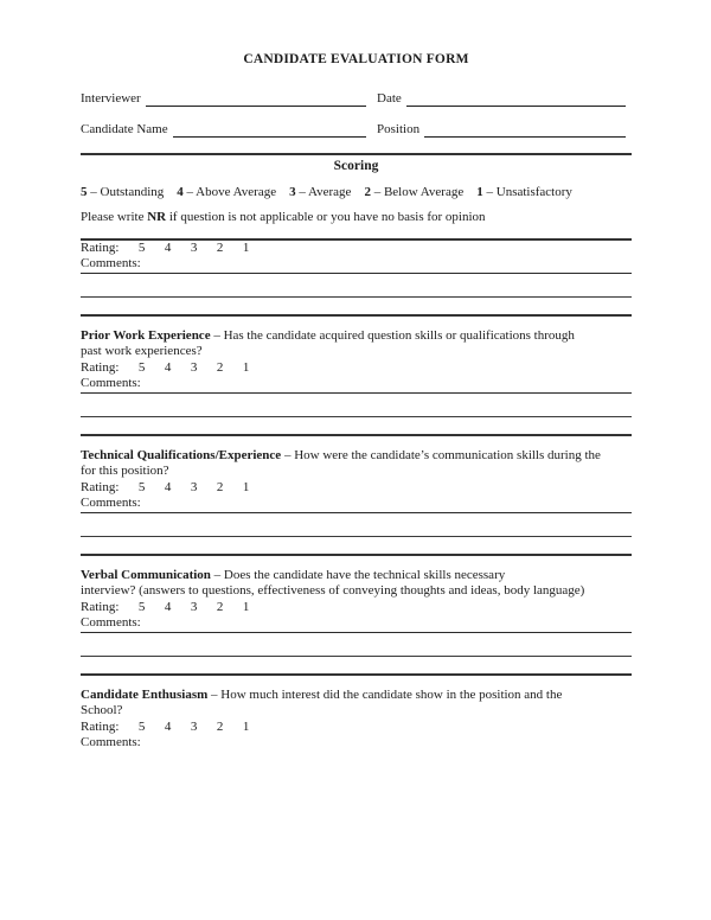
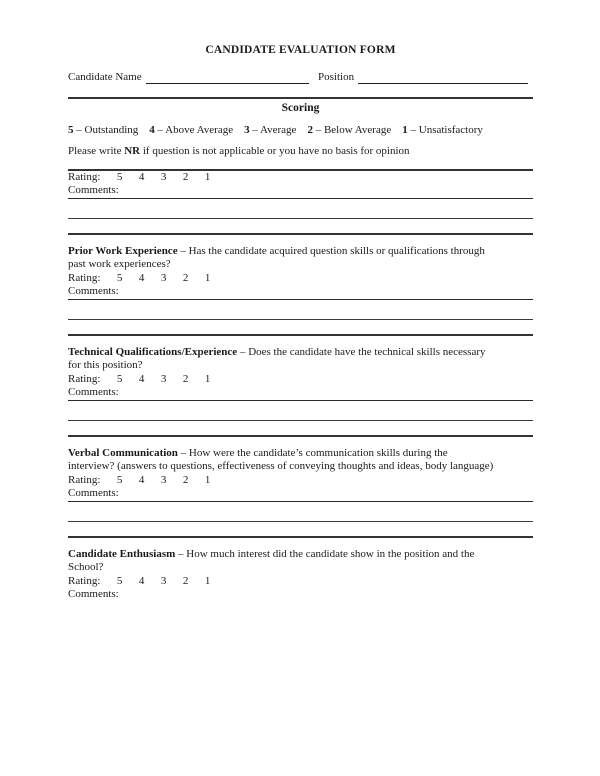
  CANDIDATE EVALUATION FORM
- Interviewer
- Date
  Candidate Name
  Position
  Scoring
  5 – Outstanding 4 – Above Average 3 – Average 2 – Below Average 1 – Unsatisfactory
  Please write NR if question is not applicable or you have no basis for opinion
  Rating: 5 4 3 2 1
  Comments:
  Prior Work Experience – Has the candidate acquired question skills or qualifications through
  past work experiences?
  Rating: 5 4 3 2 1
  Comments:
- Technical Qualifications/Experience – How were the candidate’s communication skills during the
+ Technical Qualifications/Experience – Does the candidate have the technical skills necessary
  for this position?
  Rating: 5 4 3 2 1
  Comments:
- Verbal Communication – Does the candidate have the technical skills necessary
+ Verbal Communication – How were the candidate’s communication skills during the
  interview? (answers to questions, effectiveness of conveying thoughts and ideas, body language)
  Rating: 5 4 3 2 1
  Comments:
  Candidate Enthusiasm – How much interest did the candidate show in the position and the
  School?
  Rating: 5 4 3 2 1
  Comments:
